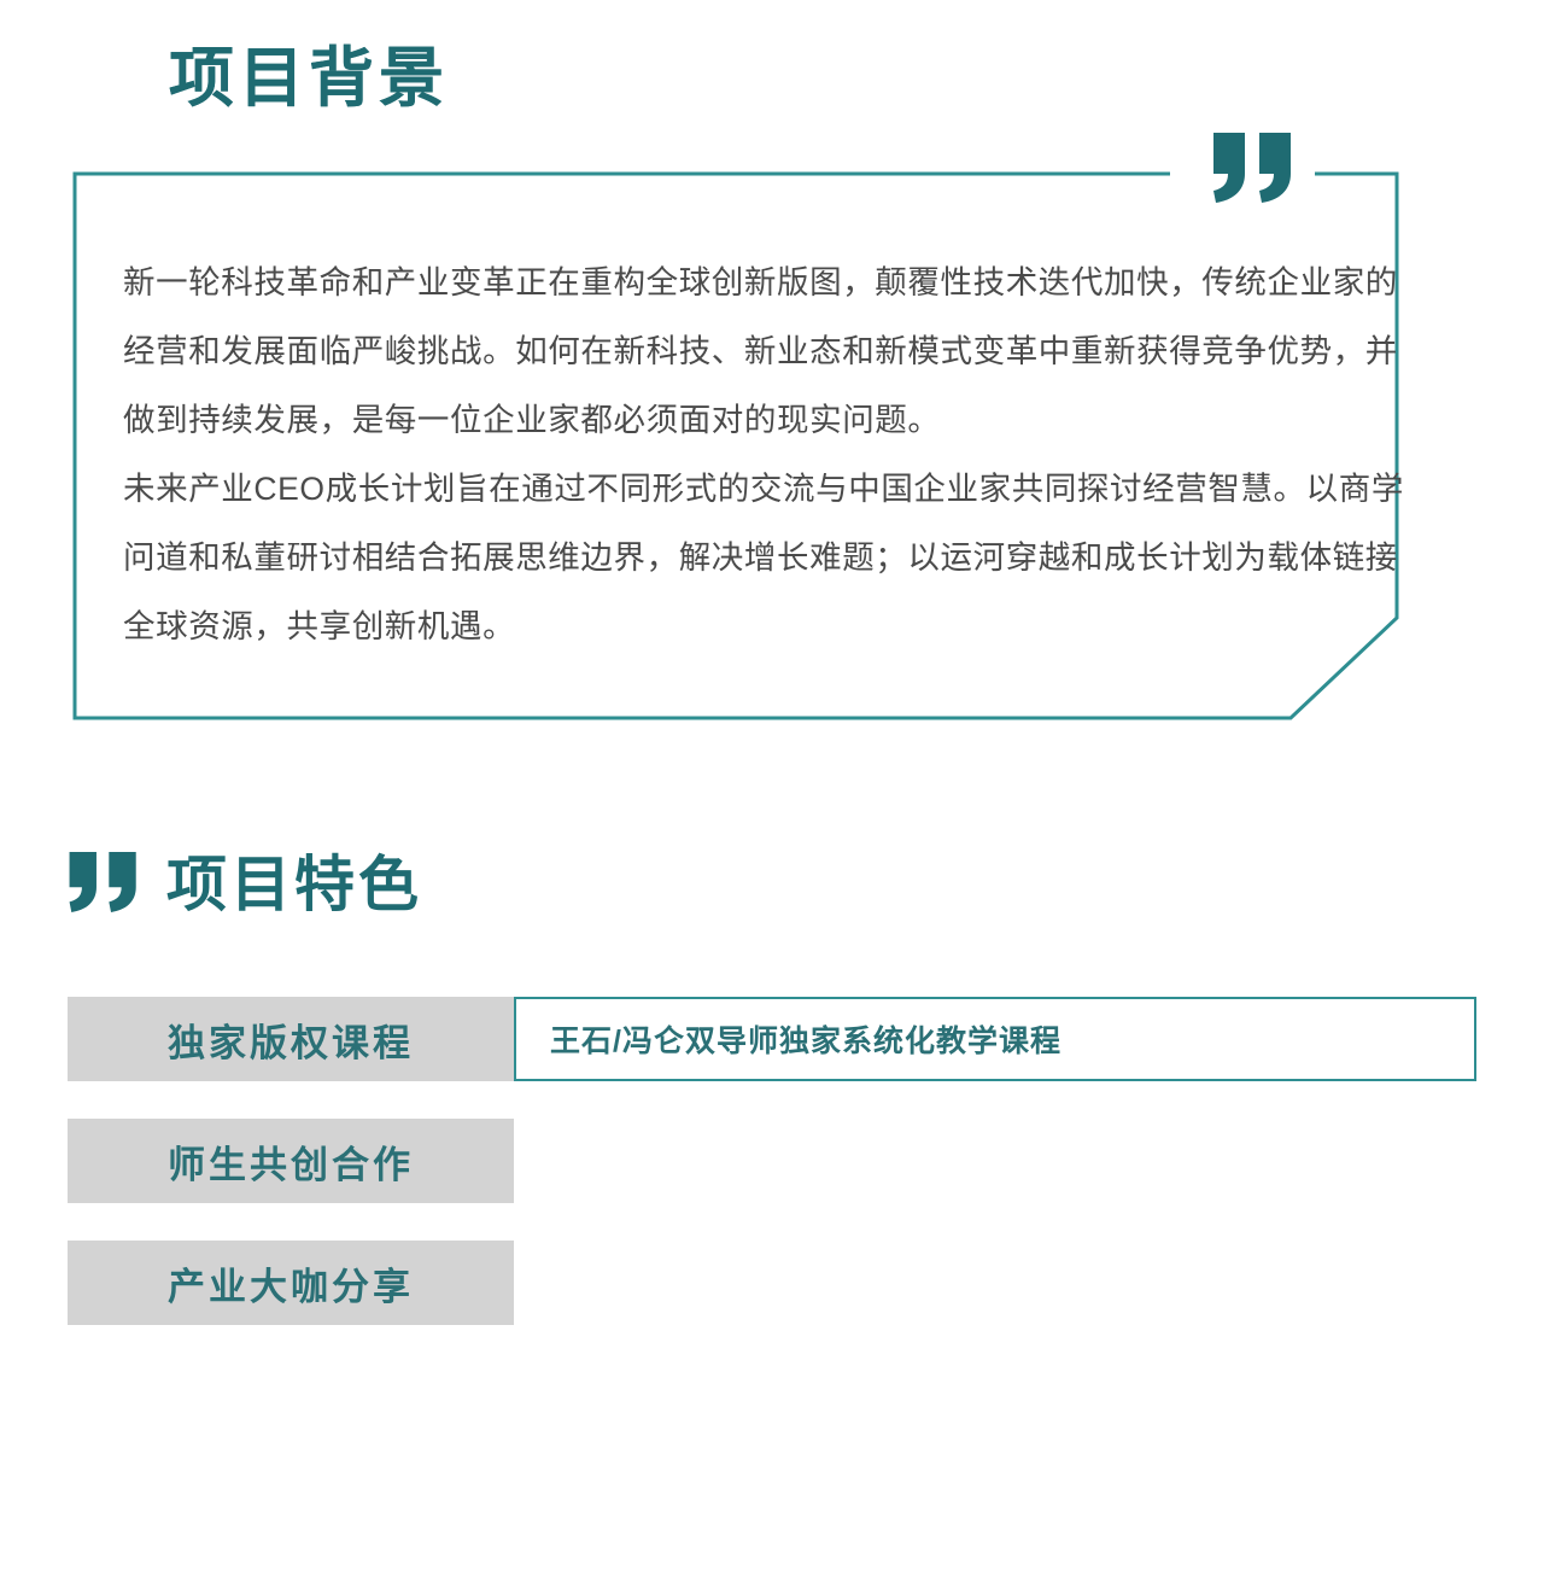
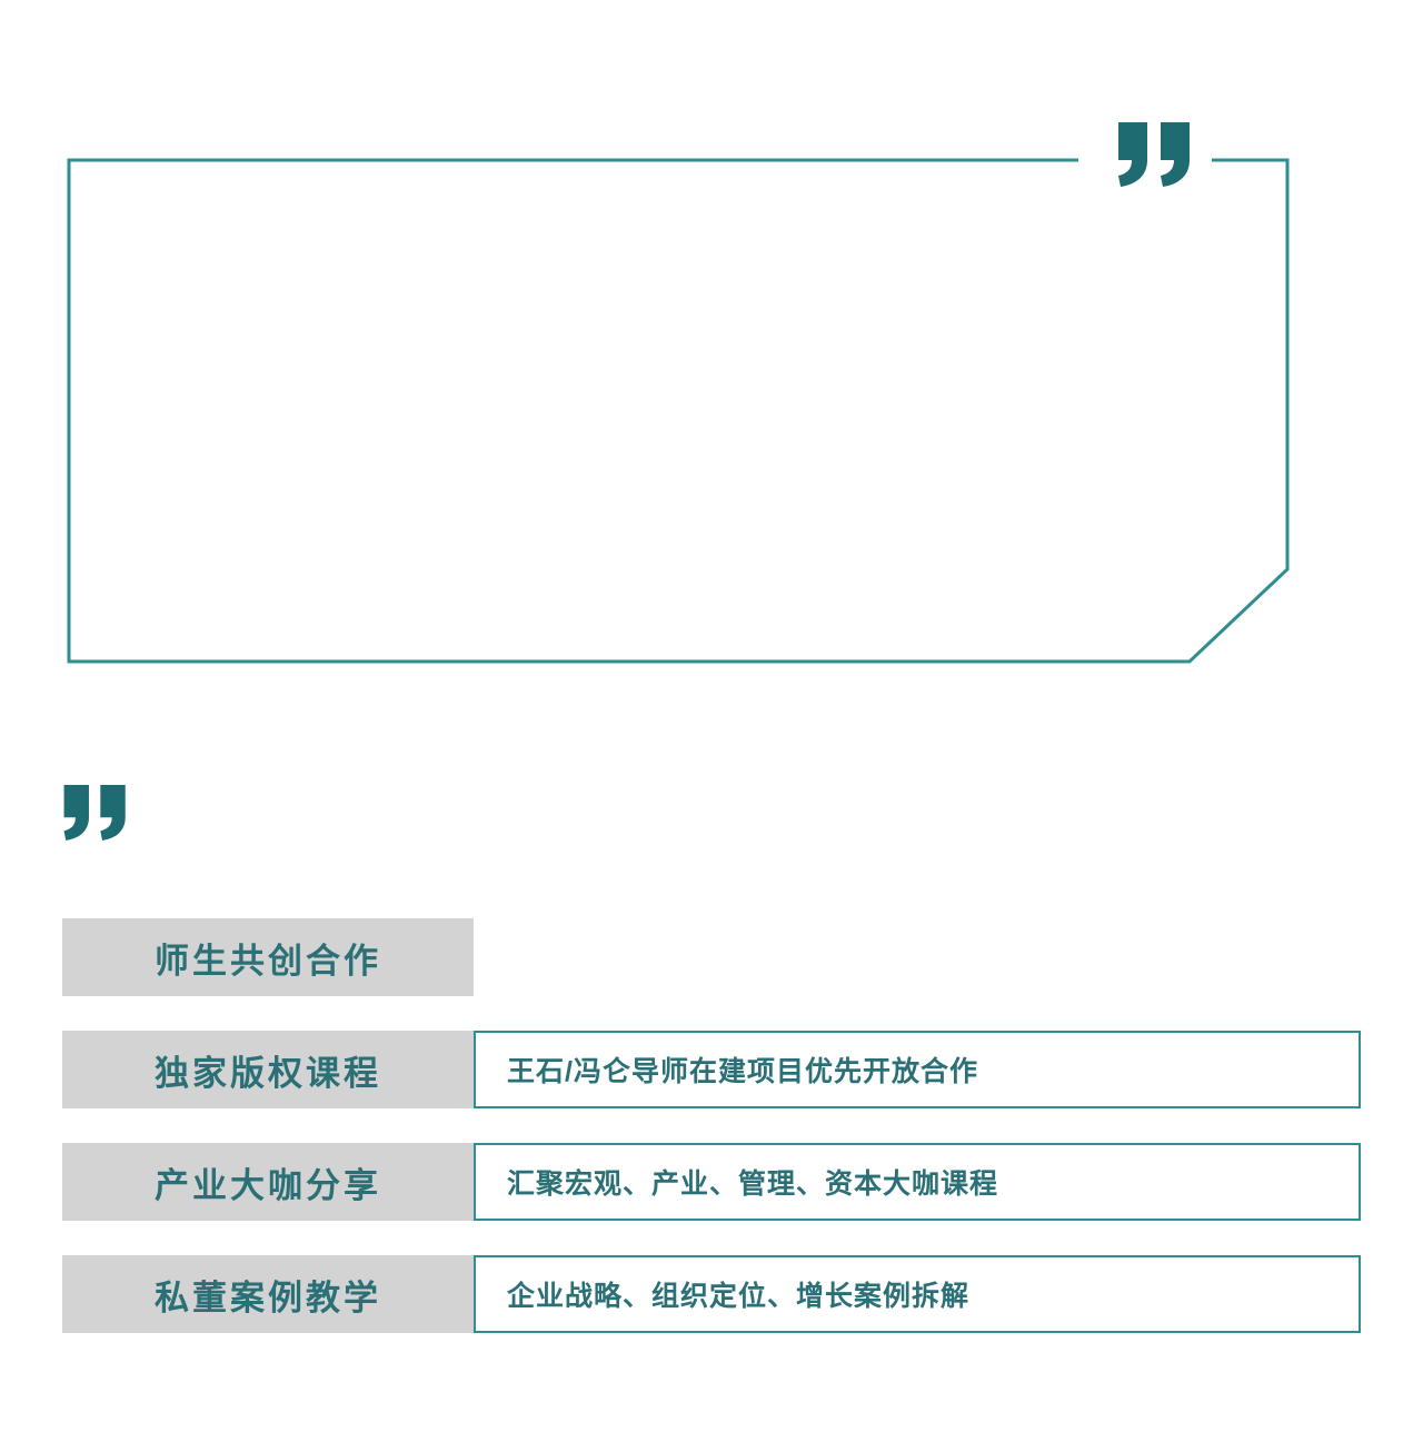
- 项目背景
- 新一轮科技革命和产业变革正在重构全球创新版图，颠覆性技术迭代加快，传统企业家的经营和发展面临严峻挑战。如何在新科技、新业态和新模式变革中重新获得竞争优势，并做到持续发展，是每一位企业家都必须面对的现实问题。
- 未来产业CEO成长计划旨在通过不同形式的交流与中国企业家共同探讨经营智慧。以商学问道和私董研讨相结合拓展思维边界，解决增长难题；以运河穿越和成长计划为载体链接全球资源，共享创新机遇。
- 项目特色
- 独家版权课程
+ 师生共创合作
- 王石/冯仑双导师独家系统化教学课程
- 师生共创合作
+ 独家版权课程
+ 王石/冯仑导师在建项目优先开放合作
  产业大咖分享
+ 汇聚宏观、产业、管理、资本大咖课程
+ 私董案例教学
+ 企业战略、组织定位、增长案例拆解
